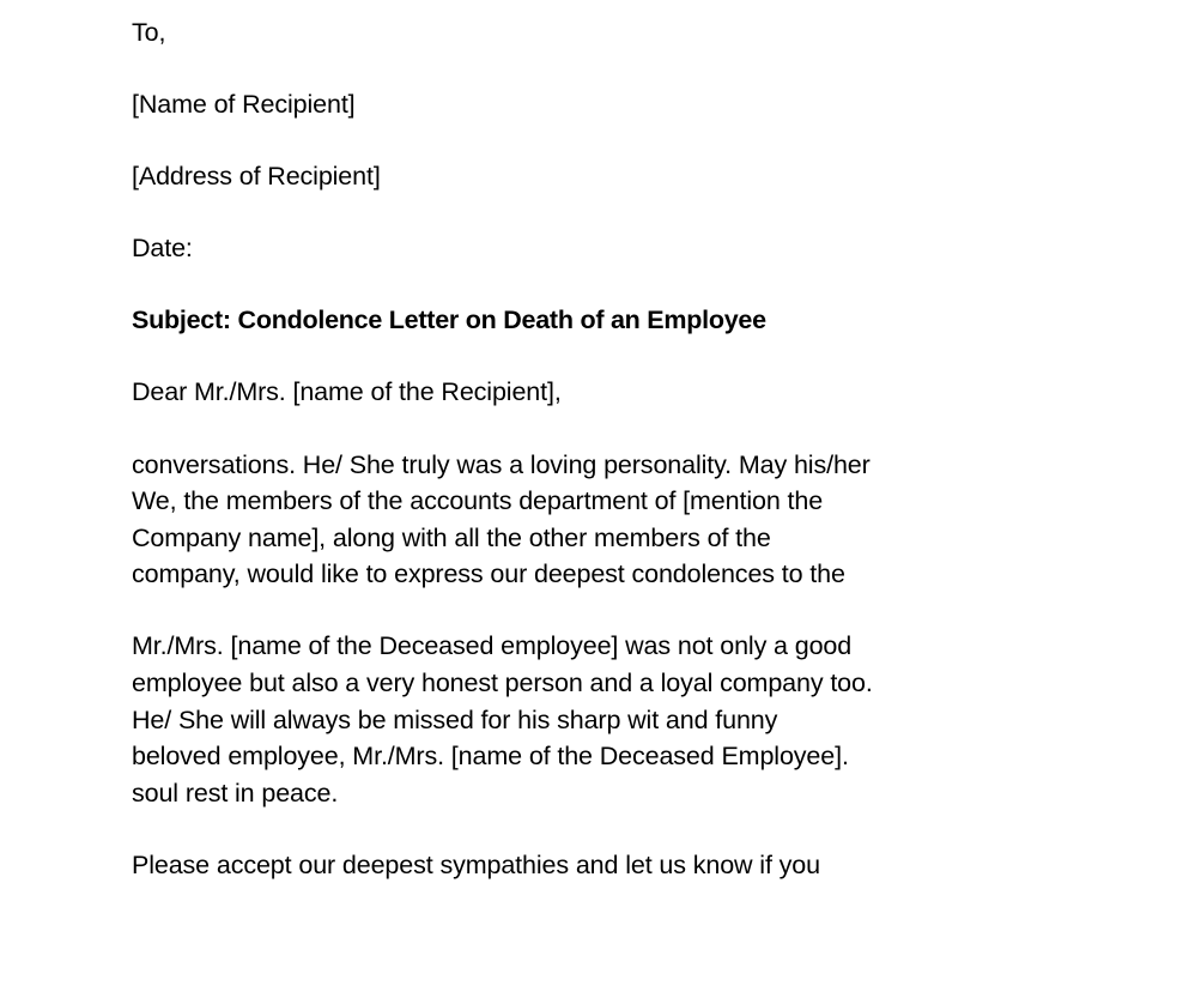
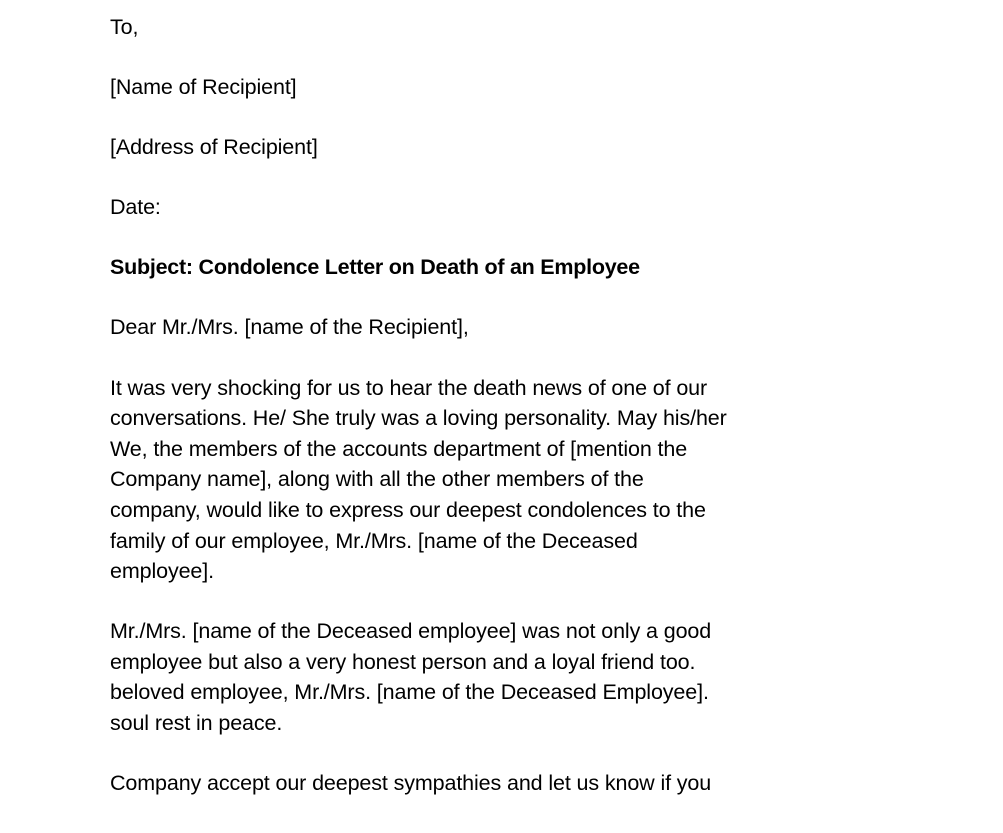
  To,
  [Name of Recipient]
  [Address of Recipient]
  Date:
  Subject: Condolence Letter on Death of an Employee
  Dear Mr./Mrs. [name of the Recipient],
+ It was very shocking for us to hear the death news of one of our
  conversations. He/ She truly was a loving personality. May his/her
  We, the members of the accounts department of [mention the
  Company name], along with all the other members of the
  company, would like to express our deepest condolences to the
+ family of our employee, Mr./Mrs. [name of the Deceased
+ employee].
  Mr./Mrs. [name of the Deceased employee] was not only a good
- employee but also a very honest person and a loyal company too.
+ employee but also a very honest person and a loyal friend too.
- He/ She will always be missed for his sharp wit and funny
  beloved employee, Mr./Mrs. [name of the Deceased Employee].
  soul rest in peace.
- Please accept our deepest sympathies and let us know if you
+ Company accept our deepest sympathies and let us know if you
